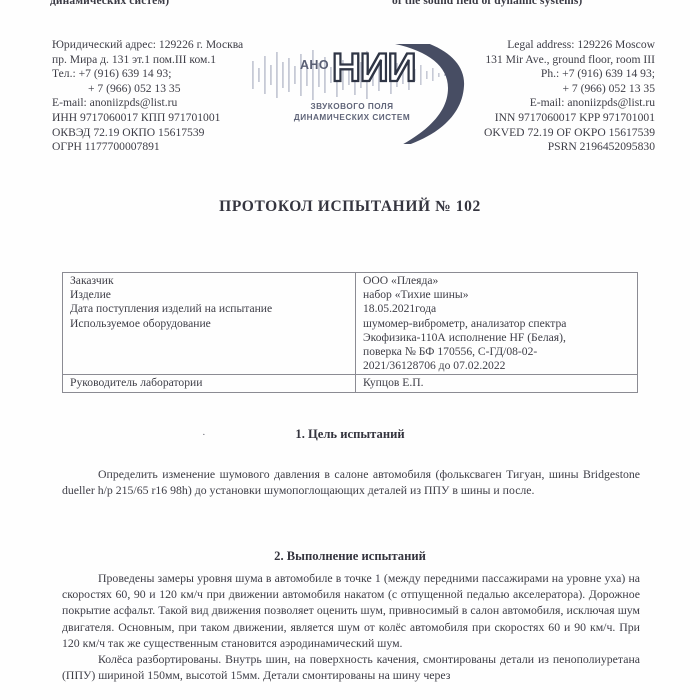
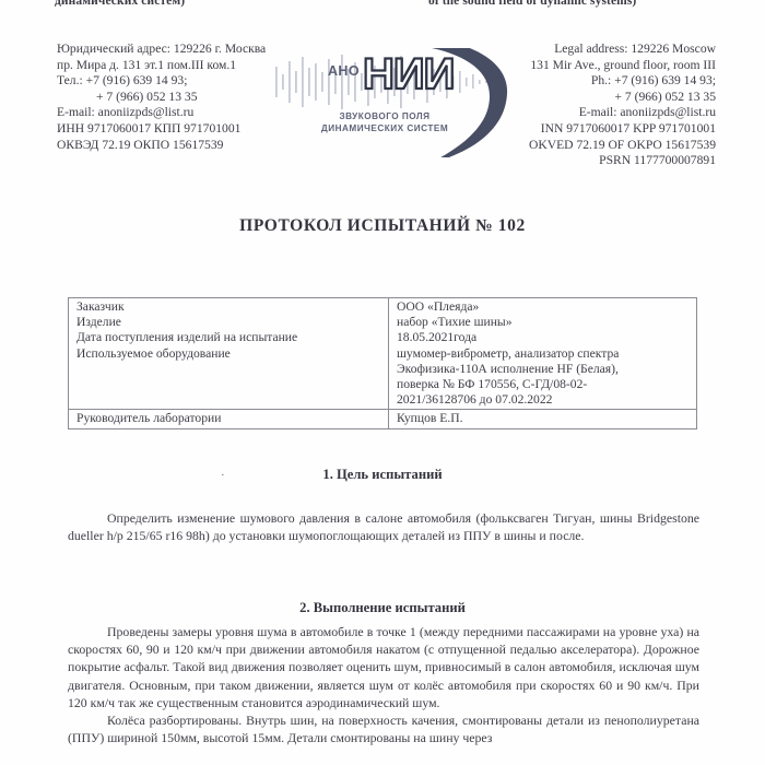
  динамических систем)
  of the sound field of dynamic systems)
  Юридический адрес: 129226 г. Москва
  пр. Мира д. 131 эт.1 пом.III ком.1
  Тел.: +7 (916) 639 14 93;
  + 7 (966) 052 13 35
  E-mail: anoniizpds@list.ru
  ИНН 9717060017 КПП 971701001
  ОКВЭД 72.19 ОКПО 15617539
- ОГРН 1177700007891
  Legal address: 129226 Moscow
  131 Mir Ave., ground floor, room III
  Ph.: +7 (916) 639 14 93;
  + 7 (966) 052 13 35
  E-mail: anoniizpds@list.ru
  INN 9717060017 KPP 971701001
  OKVED 72.19 OF OKPO 15617539
- PSRN 2196452095830
+ PSRN 1177700007891
  АНО
  НИИ
  ЗВУКОВОГО ПОЛЯ
  ДИНАМИЧЕСКИХ СИСТЕМ
  ПРОТОКОЛ ИСПЫТАНИЙ № 102
  Заказчик Изделие Дата поступления изделий на испытание Используемое оборудование	ООО «Плеяда» набор «Тихие шины» 18.05.2021года шумомер-виброметр, анализатор спектра Экофизика-110А исполнение HF (Белая), поверка № БФ 170556, С-ГД/08-02- 2021/36128706 до 07.02.2022
  Руководитель лаборатории	Купцов Е.П.
  ·
  1. Цель испытаний
  Определить изменение шумового давления в салоне автомобиля (фольксваген Тигуан, шины Bridgestone dueller h/p 215/65 r16 98h) до установки шумопоглощающих деталей из ППУ в шины и после.
  2. Выполнение испытаний
  Проведены замеры уровня шума в автомобиле в точке 1 (между передними пассажирами на уровне уха) на скоростях 60, 90 и 120 км/ч при движении автомобиля накатом (с отпущенной педалью акселератора). Дорожное покрытие асфальт. Такой вид движения позволяет оценить шум, привносимый в салон автомобиля, исключая шум двигателя. Основным, при таком движении, является шум от колёс автомобиля при скоростях 60 и 90 км/ч. При 120 км/ч так же существенным становится аэродинамический шум.
  Колёса разбортированы. Внутрь шин, на поверхность качения, смонтированы детали из пенополиуретана (ППУ) шириной 150мм, высотой 15мм. Детали смонтированы на шину через
